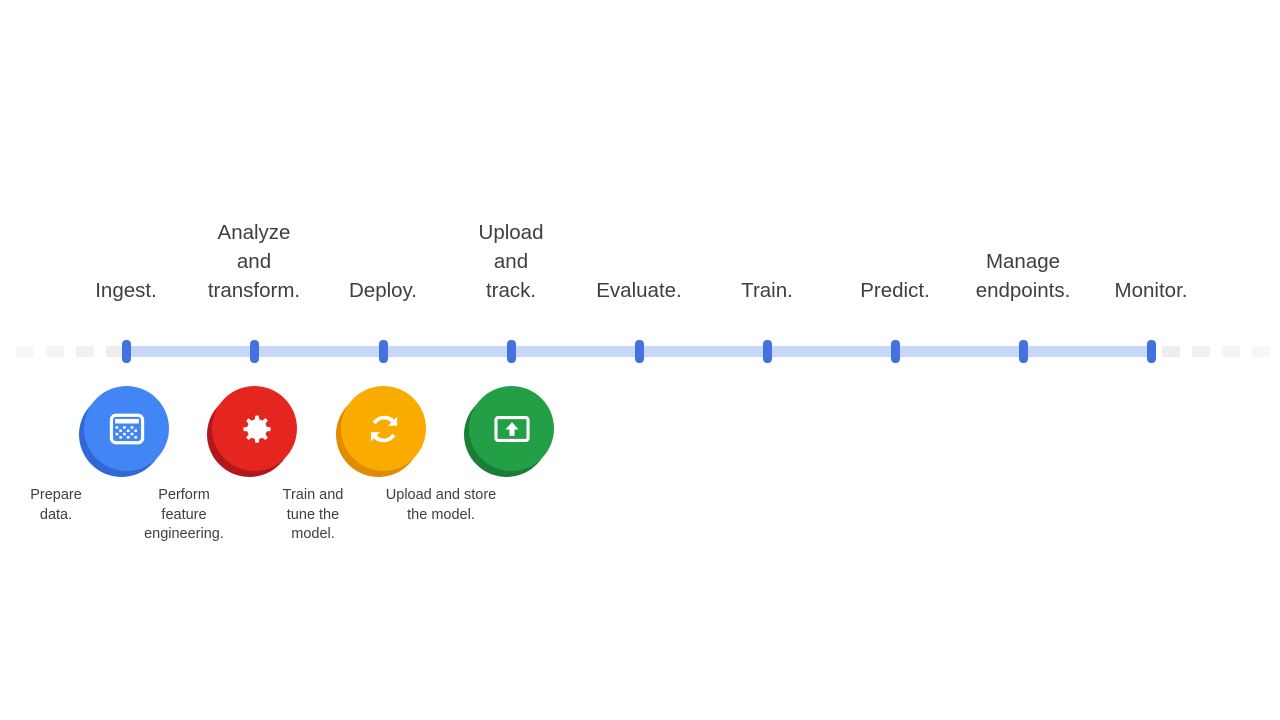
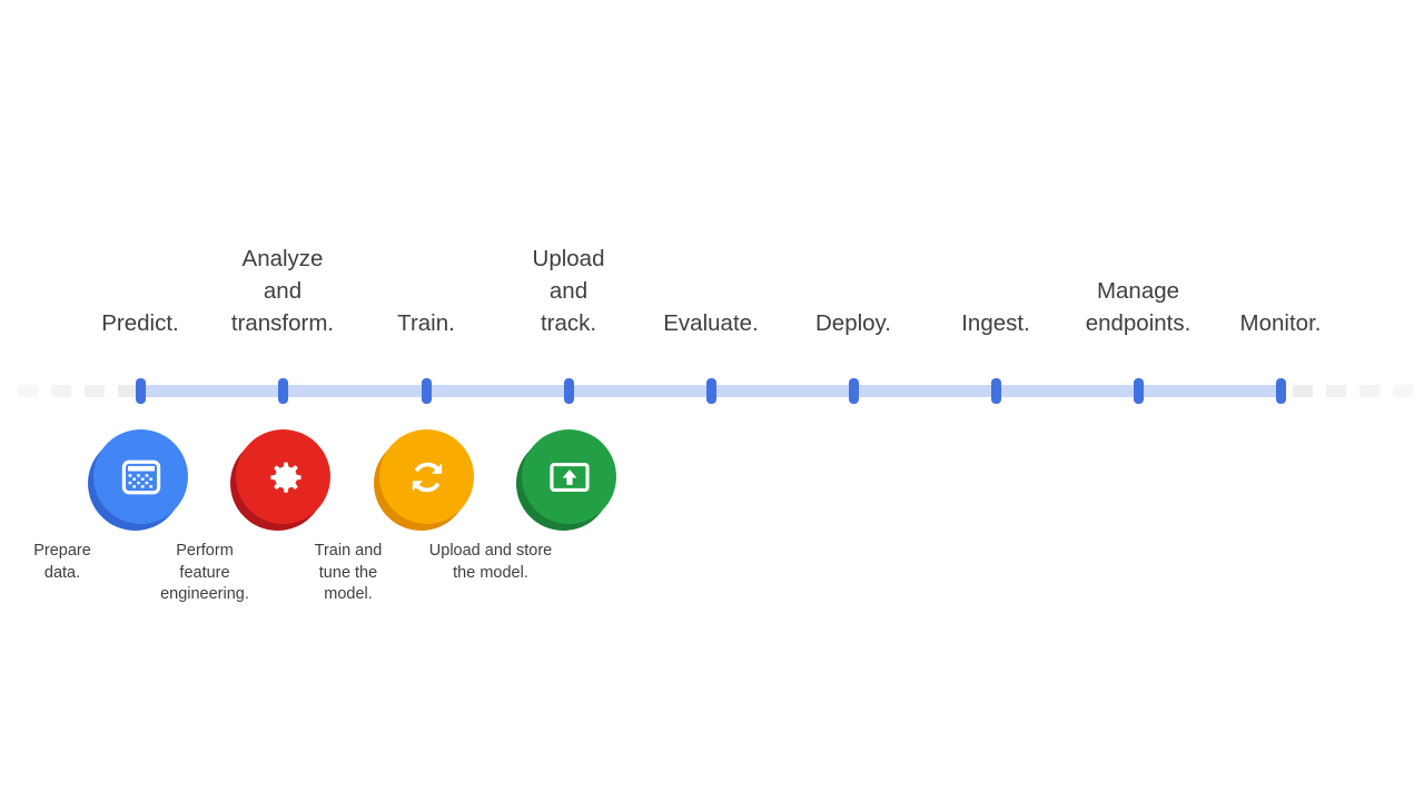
- Ingest.
+ Predict.
  Analyze and
  transform.
- Deploy.
+ Train.
  Upload
  and track.
  Evaluate.
- Train.
+ Deploy.
- Predict.
+ Ingest.
  Manage
  endpoints.
  Monitor.
  Prepare
  data.
  Perform
  feature
  engineering.
  Train and
  tune the
  model.
  Upload and store
  the model.
